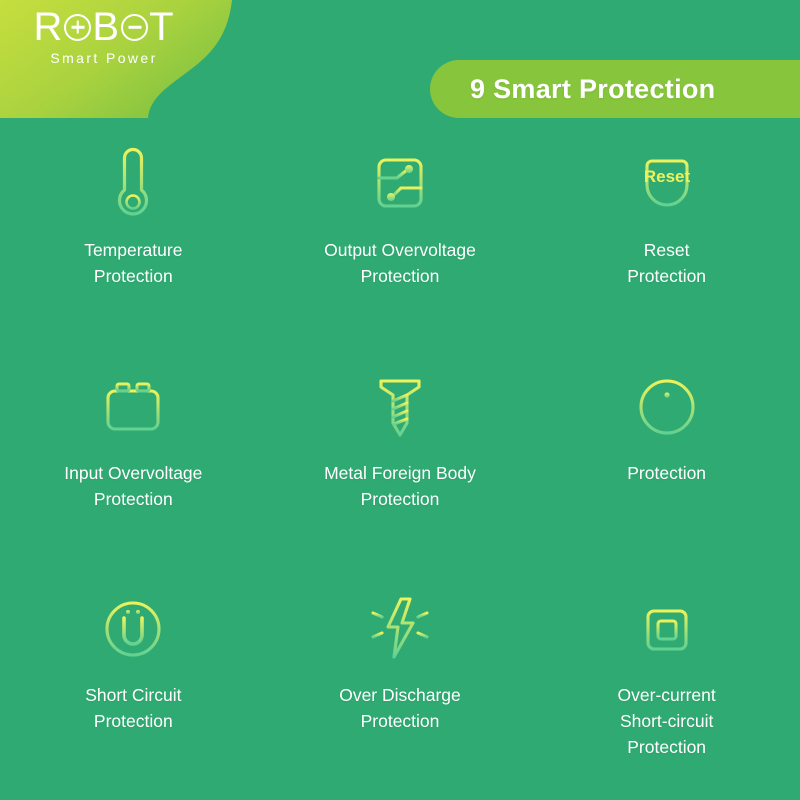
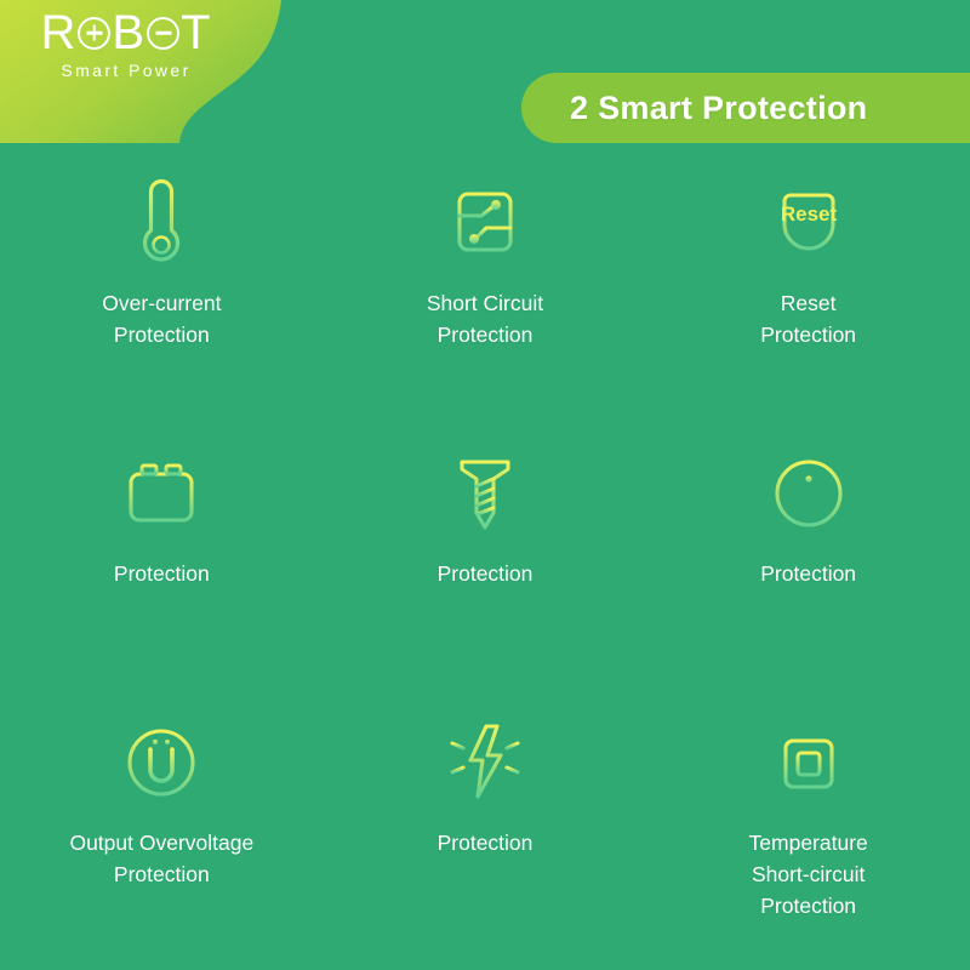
  R
  B
  T
  Smart Power
- 9 Smart Protection
+ 2 Smart Protection
- Temperature
+ Over-current
  Protection
- Output Overvoltage
+ Short Circuit
  Protection
  Reset
  Reset
  Protection
- Input Overvoltage
  Protection
- Metal Foreign Body
  Protection
  Protection
- Short Circuit
+ Output Overvoltage
  Protection
- Over Discharge
  Protection
- Over-current
+ Temperature
  Short-circuit
  Protection
